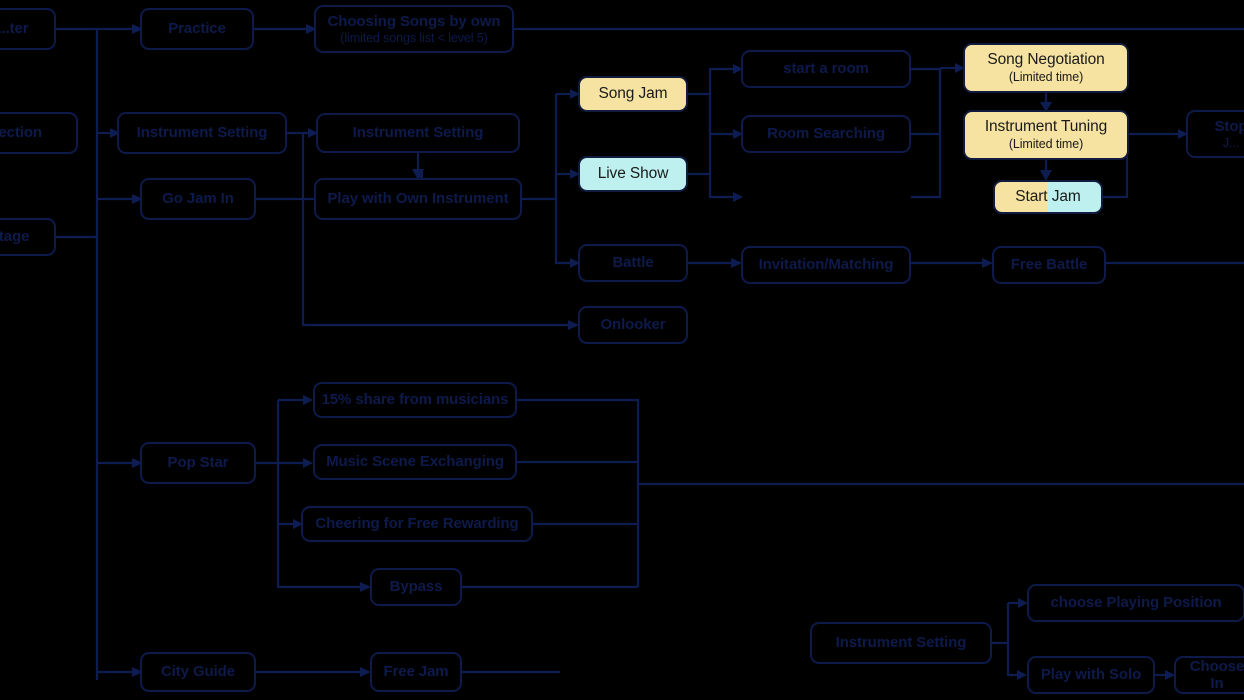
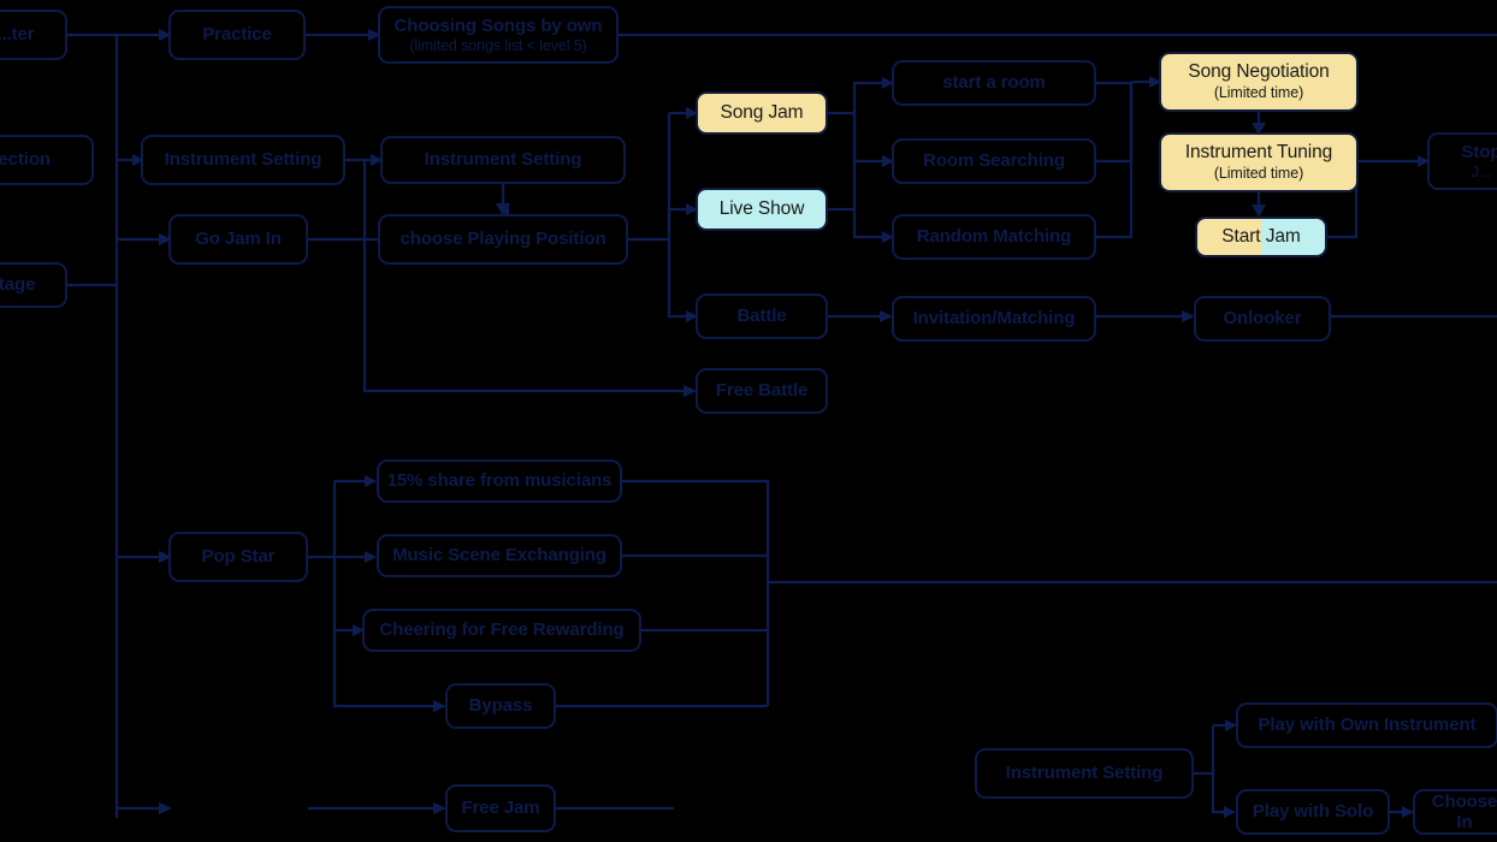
  ..ter
  Practice
  Choosing Songs by own
  (limited songs list < level 5)
  Instrument Setting
  Instrument Setting
  Go Jam In
- Play with Own Instrument
+ choose Playing Position
  Song Jam
  Live Show
  Battle
- Onlooker
+ Free Battle
  start a room
  Room Searching
+ Random Matching
  Invitation/Matching
- Free Battle
+ Onlooker
  Song Negotiation
  (Limited time)
  Instrument Tuning
  (Limited time)
  Start Jam
  Stop
  J...
  Pop Star
  15% share from musicians
  Music Scene Exchanging
  Cheering for Free Rewarding
  Bypass
- City Guide
  Free Jam
  Instrument Setting
- choose Playing Position
+ Play with Own Instrument
  Play with Solo
  Choose In
